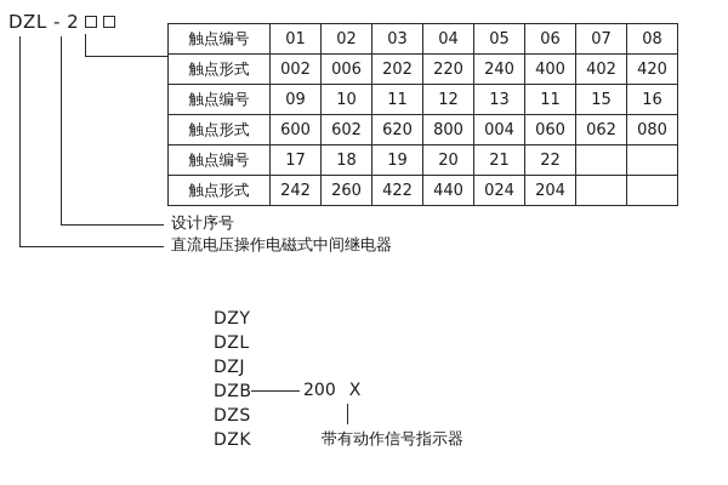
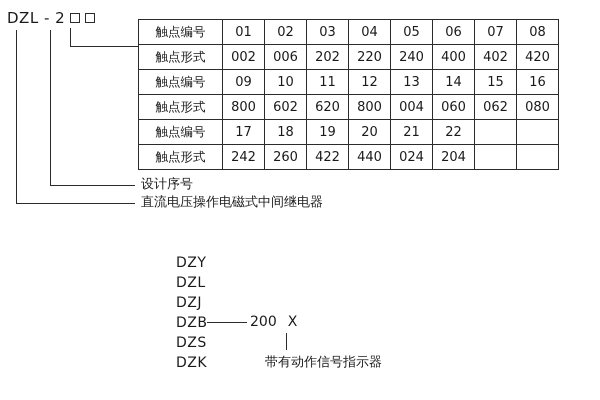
  DZL - 2
  触点编号	01	02	03	04	05	06	07	08
  触点形式	002	006	202	220	240	400	402	420
- 触点编号	09	10	11	12	13	11	15	16
+ 触点编号	09	10	11	12	13	14	15	16
- 触点形式	600	602	620	800	004	060	062	080
+ 触点形式	800	602	620	800	004	060	062	080
  触点编号	17	18	19	20	21	22
  触点形式	242	260	422	440	024	204
  设计序号
  直流电压操作电磁式中间继电器
  DZY
  DZL
  DZJ
  DZB
  DZS
  DZK
  200 X
  带有动作信号指示器
